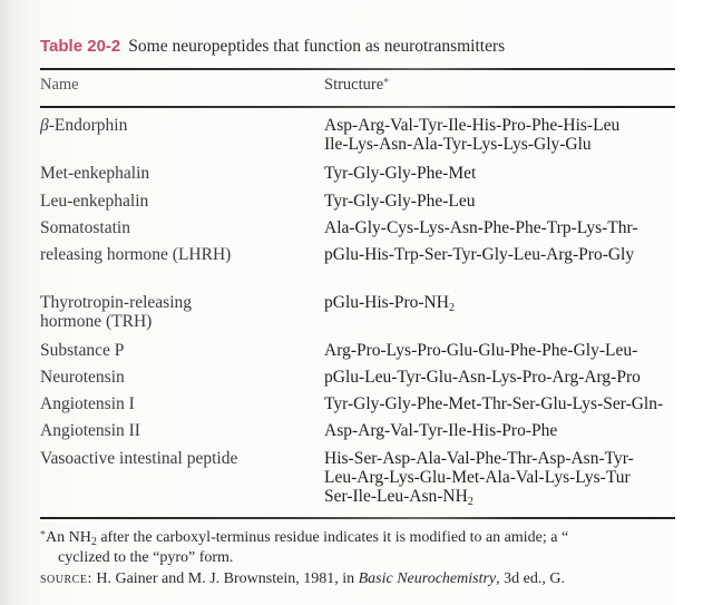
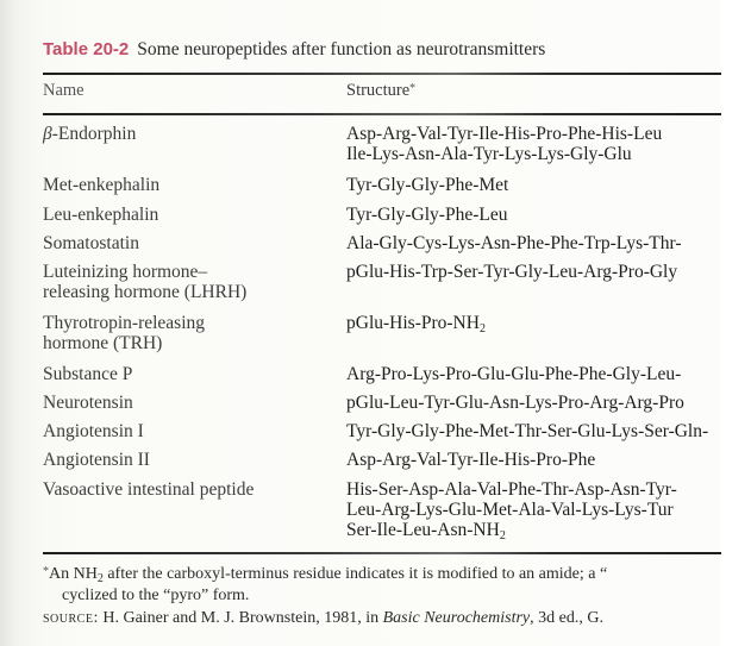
- Table 20-2 Some neuropeptides that function as neurotransmitters
+ Table 20-2 Some neuropeptides after function as neurotransmitters
  Name
  Structure*
  β-Endorphin
  Asp-Arg-Val-Tyr-Ile-His-Pro-Phe-His-Leu
  Ile-Lys-Asn-Ala-Tyr-Lys-Lys-Gly-Glu
  Met-enkephalin
  Tyr-Gly-Gly-Phe-Met
  Leu-enkephalin
  Tyr-Gly-Gly-Phe-Leu
  Somatostatin
  Ala-Gly-Cys-Lys-Asn-Phe-Phe-Trp-Lys-Thr-
+ Luteinizing hormone–
  releasing hormone (LHRH)
  pGlu-His-Trp-Ser-Tyr-Gly-Leu-Arg-Pro-Gly
  Thyrotropin-releasing
  hormone (TRH)
  pGlu-His-Pro-NH2
  Substance P
  Arg-Pro-Lys-Pro-Glu-Glu-Phe-Phe-Gly-Leu-
  Neurotensin
  pGlu-Leu-Tyr-Glu-Asn-Lys-Pro-Arg-Arg-Pro
  Angiotensin I
  Tyr-Gly-Gly-Phe-Met-Thr-Ser-Glu-Lys-Ser-Gln-
  Angiotensin II
  Asp-Arg-Val-Tyr-Ile-His-Pro-Phe
  Vasoactive intestinal peptide
  His-Ser-Asp-Ala-Val-Phe-Thr-Asp-Asn-Tyr-
  Leu-Arg-Lys-Glu-Met-Ala-Val-Lys-Lys-Tur
  Ser-Ile-Leu-Asn-NH2
  *An NH2 after the carboxyl-terminus residue indicates it is modified to an amide; a “
  cyclized to the “pyro” form.
  source: H. Gainer and M. J. Brownstein, 1981, in Basic Neurochemistry, 3d ed., G.
